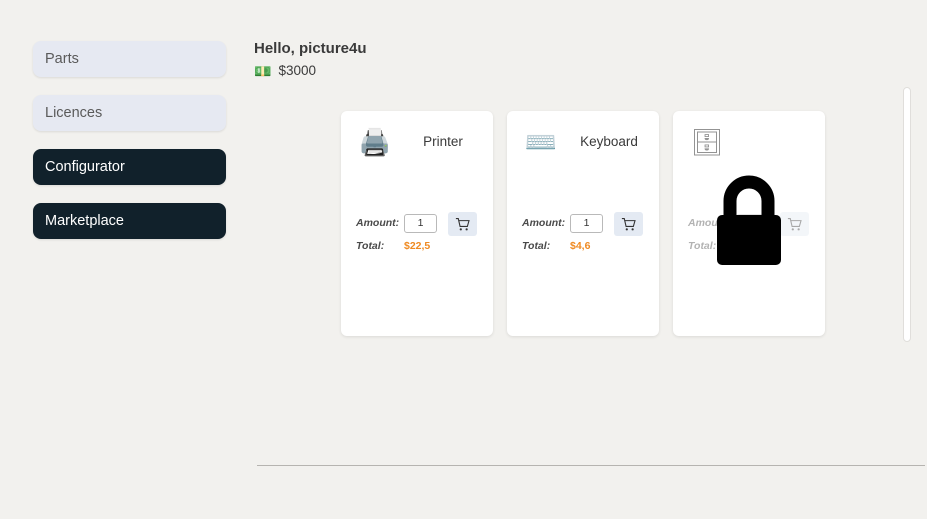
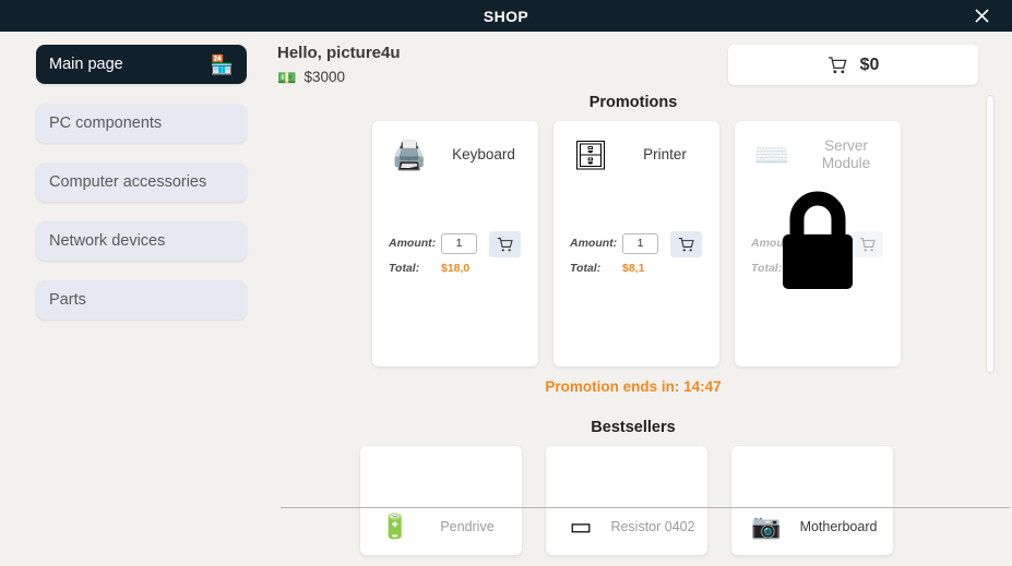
+ SHOP
+ Main page
+ 🏪
+ PC components
+ Computer accessories
+ Network devices
  Parts
- Licences
- Configurator
- Marketplace
  Hello, picture4u
  💵
  $3000
+ $0
+ Promotions
  🖨️
- Printer
+ Keyboard
  Amount:
  1
  Total:
- $22,5
+ $18,0
- ⌨️
+ 🗄
- Keyboard
+ Printer
  Amount:
  1
  Total:
- $4,6
+ $8,1
- 🗄
+ ⌨️
+ Server Module
  Total:
+ Promotion ends in: 14:47
+ Bestsellers
+ 🔋
+ Pendrive
+ ▭
+ Resistor 0402
+ 📷
+ Motherboard
